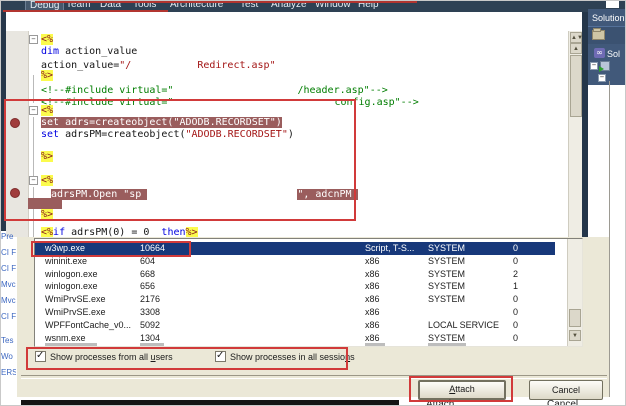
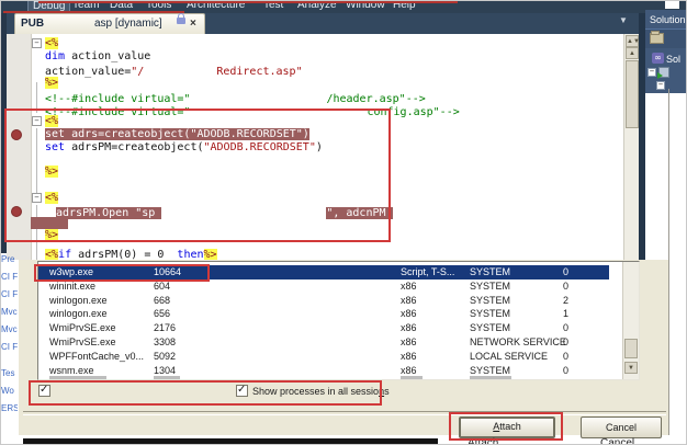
  Debug
  Team
  Data
  Tools
  Architecture
  Test
  Analyze
  Window
  Help
+ PUB
+ asp [dynamic]
+ ×
+ ▼
  <%
  dim action_value
  action_value="/ Redirect.asp"
  %>
  <!--#include virtual=" /header.asp"-->
  <!--#include virtual=" config.asp"-->
  <%
  set adrs=createobject("ADODB.RECORDSET")
  set adrsPM=createobject("ADODB.RECORDSET")
  %>
  <%
  adrsPM.Open "sp ", adcnPM
  %>
  <%if adrsPM(0) = 0 then%>
  Solution
  ∞
  Sol
  w3wp.exe
  10664
  Script, T-S...
  SYSTEM
  0
  wininit.exe
  604
  x86
  SYSTEM
  0
  winlogon.exe
  668
  x86
  SYSTEM
  2
  winlogon.exe
  656
  x86
  SYSTEM
  1
  WmiPrvSE.exe
  2176
  x86
  SYSTEM
  0
  WmiPrvSE.exe
  3308
  x86
+ NETWORK SERVICE
  0
  WPFFontCache_v0...
  5092
  x86
  LOCAL SERVICE
  0
  wsnm.exe
  1304
  x86
  SYSTEM
  0
- Show processes from all users
  Show processes in all sessions
  Attach
  Cancel
  Attach
  Cancel
  Pre
  CI F
  CI F
  Mvc
  Mvc
  CI F
  Tes
  Wo
  ERS
